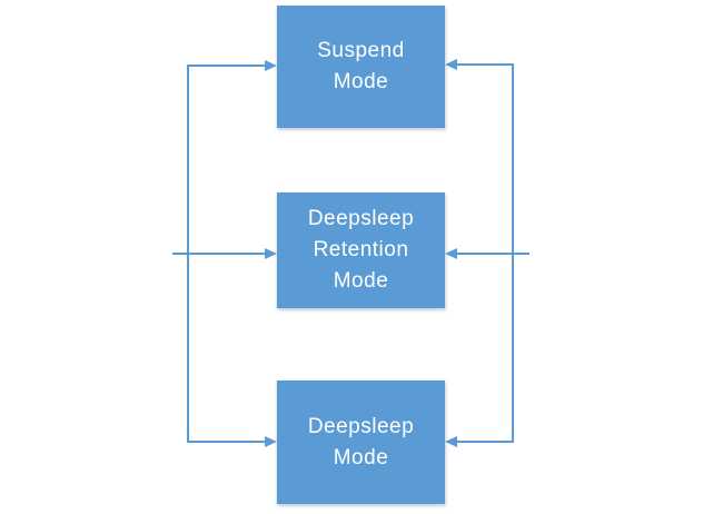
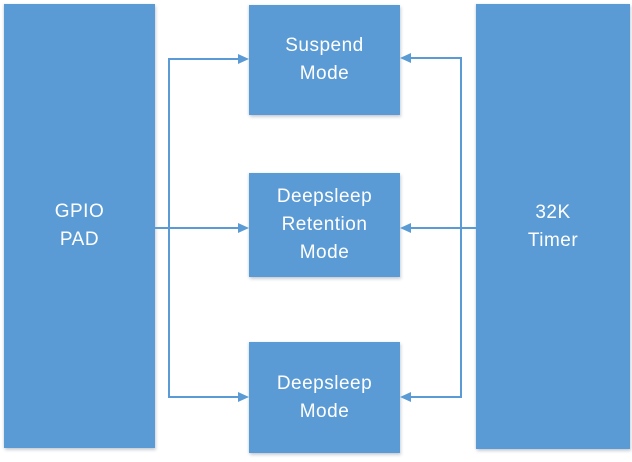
+ GPIO
+ PAD
+ 32K
+ Timer
  Suspend
  Mode
  Deepsleep
  Retention
  Mode
  Deepsleep
  Mode
